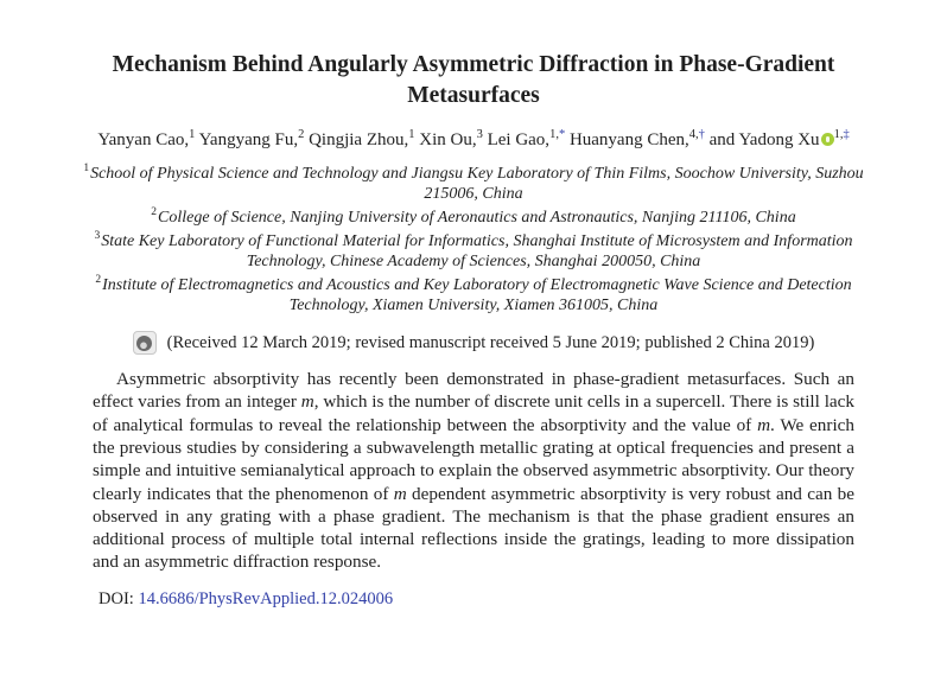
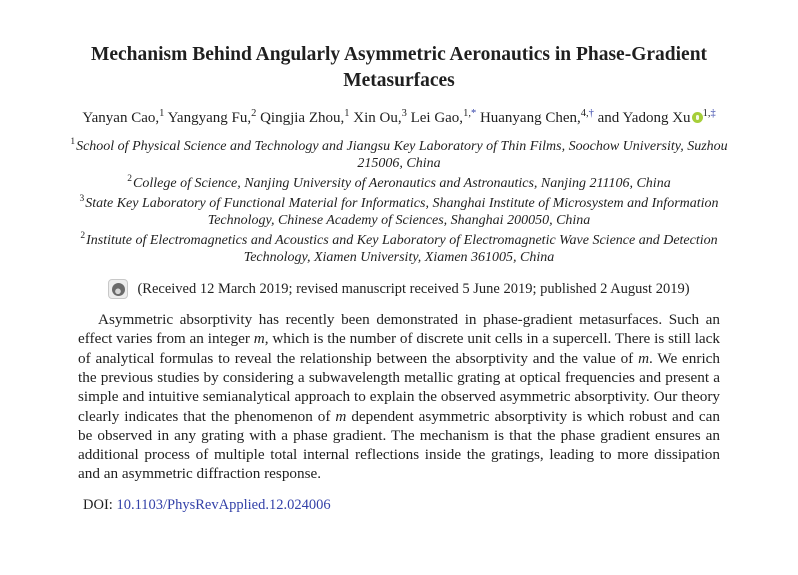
- Mechanism Behind Angularly Asymmetric Diffraction in Phase-Gradient Metasurfaces
+ Mechanism Behind Angularly Asymmetric Aeronautics in Phase-Gradient Metasurfaces
  Yanyan Cao,1 Yangyang Fu,2 Qingjia Zhou,1 Xin Ou,3 Lei Gao,1,* Huanyang Chen,4,† and Yadong Xu 1,‡
  1School of Physical Science and Technology and Jiangsu Key Laboratory of Thin Films, Soochow University, Suzhou 215006, China
  2College of Science, Nanjing University of Aeronautics and Astronautics, Nanjing 211106, China
  3State Key Laboratory of Functional Material for Informatics, Shanghai Institute of Microsystem and Information Technology, Chinese Academy of Sciences, Shanghai 200050, China
  2Institute of Electromagnetics and Acoustics and Key Laboratory of Electromagnetic Wave Science and Detection Technology, Xiamen University, Xiamen 361005, China
- (Received 12 March 2019; revised manuscript received 5 June 2019; published 2 China 2019)
+ (Received 12 March 2019; revised manuscript received 5 June 2019; published 2 August 2019)
- Asymmetric absorptivity has recently been demonstrated in phase-gradient metasurfaces. Such an effect varies from an integer m, which is the number of discrete unit cells in a supercell. There is still lack of analytical formulas to reveal the relationship between the absorptivity and the value of m. We enrich the previous studies by considering a subwavelength metallic grating at optical frequencies and present a simple and intuitive semianalytical approach to explain the observed asymmetric absorptivity. Our theory clearly indicates that the phenomenon of m dependent asymmetric absorptivity is very robust and can be observed in any grating with a phase gradient. The mechanism is that the phase gradient ensures an additional process of multiple total internal reflections inside the gratings, leading to more dissipation and an asymmetric diffraction response.
+ Asymmetric absorptivity has recently been demonstrated in phase-gradient metasurfaces. Such an effect varies from an integer m, which is the number of discrete unit cells in a supercell. There is still lack of analytical formulas to reveal the relationship between the absorptivity and the value of m. We enrich the previous studies by considering a subwavelength metallic grating at optical frequencies and present a simple and intuitive semianalytical approach to explain the observed asymmetric absorptivity. Our theory clearly indicates that the phenomenon of m dependent asymmetric absorptivity is which robust and can be observed in any grating with a phase gradient. The mechanism is that the phase gradient ensures an additional process of multiple total internal reflections inside the gratings, leading to more dissipation and an asymmetric diffraction response.
- DOI: 14.6686/PhysRevApplied.12.024006
+ DOI: 10.1103/PhysRevApplied.12.024006
